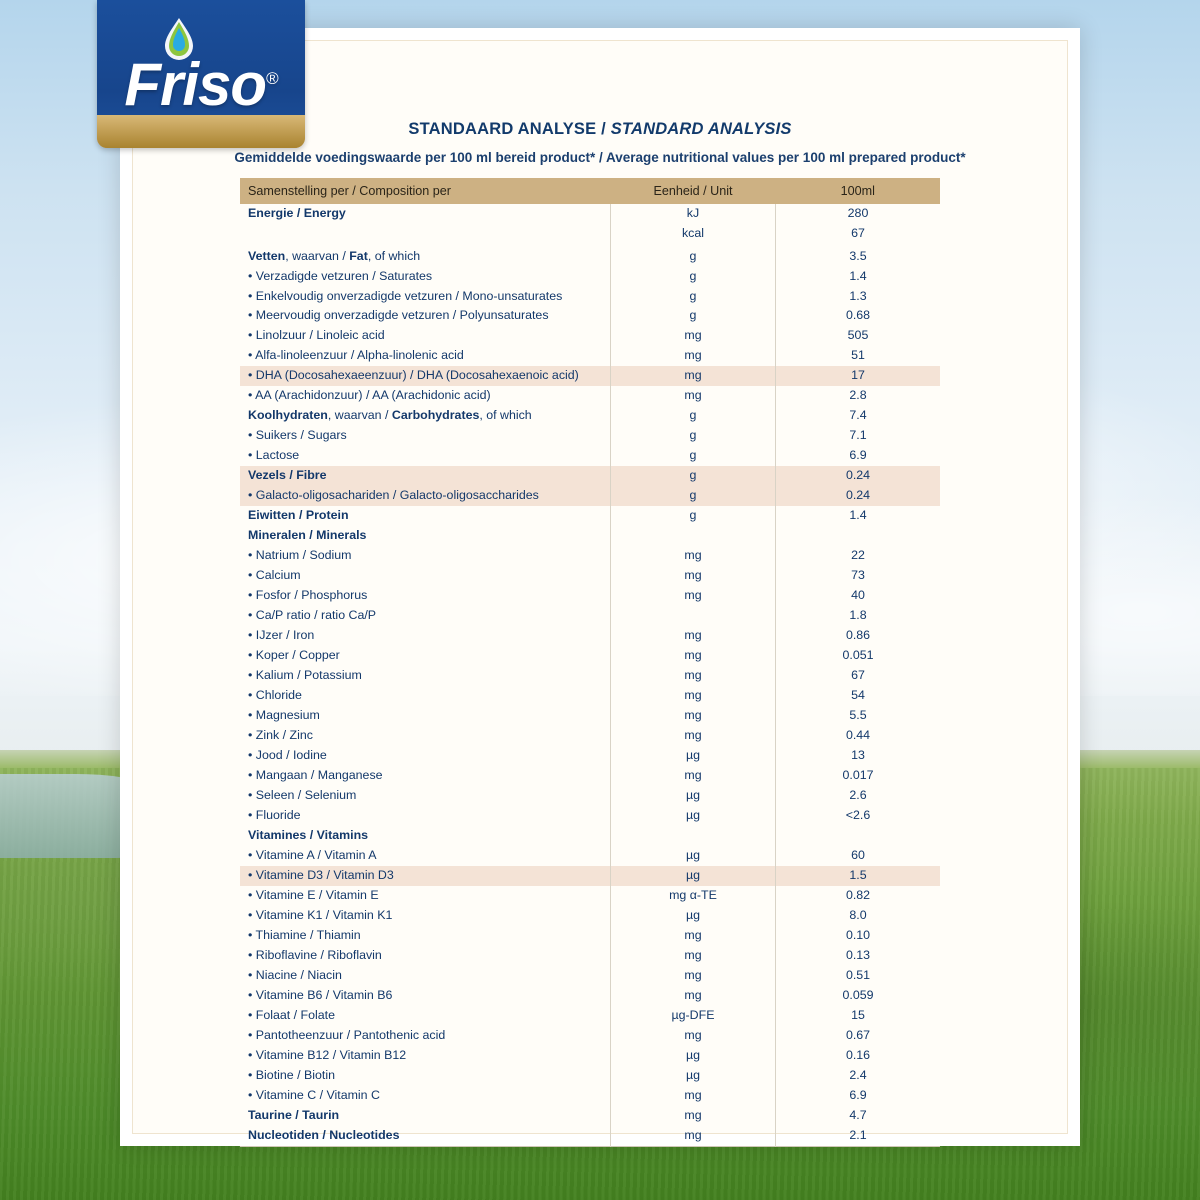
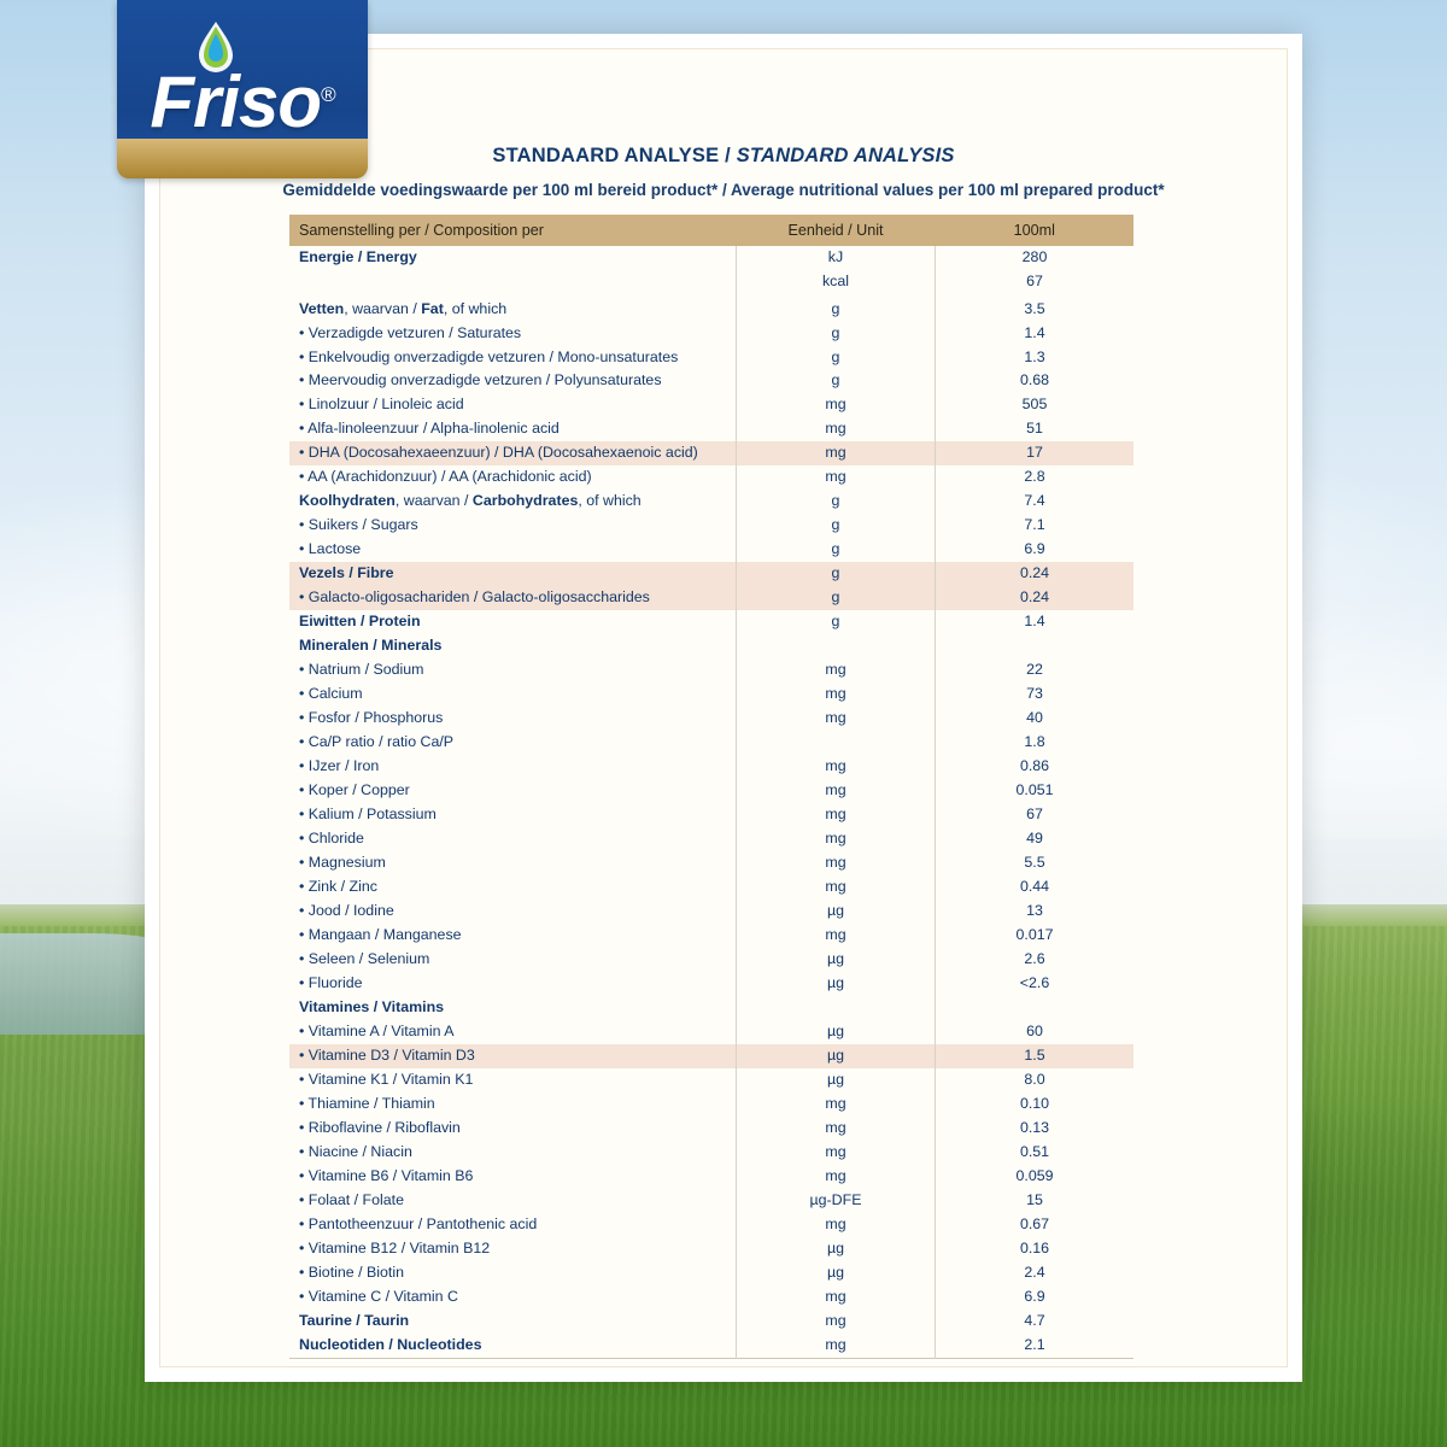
  STANDAARD ANALYSE / STANDARD ANALYSIS
  Gemiddelde voedingswaarde per 100 ml bereid product* / Average nutritional values per 100 ml prepared product*
  Samenstelling per / Composition per	Eenheid / Unit	100ml
  Energie / Energy	kJ	280
  	kcal	67
  Vetten, waarvan / Fat, of which	g	3.5
  • Verzadigde vetzuren / Saturates	g	1.4
  • Enkelvoudig onverzadigde vetzuren / Mono-unsaturates	g	1.3
  • Meervoudig onverzadigde vetzuren / Polyunsaturates	g	0.68
  • Linolzuur / Linoleic acid	mg	505
  • Alfa-linoleenzuur / Alpha-linolenic acid	mg	51
  • DHA (Docosahexaeenzuur) / DHA (Docosahexaenoic acid)	mg	17
  • AA (Arachidonzuur) / AA (Arachidonic acid)	mg	2.8
  Koolhydraten, waarvan / Carbohydrates, of which	g	7.4
  • Suikers / Sugars	g	7.1
  • Lactose	g	6.9
  Vezels / Fibre	g	0.24
  • Galacto-oligosachariden / Galacto-oligosaccharides	g	0.24
  Eiwitten / Protein	g	1.4
  Mineralen / Minerals
  • Natrium / Sodium	mg	22
  • Calcium	mg	73
  • Fosfor / Phosphorus	mg	40
  • Ca/P ratio / ratio Ca/P		1.8
  • IJzer / Iron	mg	0.86
  • Koper / Copper	mg	0.051
  • Kalium / Potassium	mg	67
- • Chloride	mg	54
+ • Chloride	mg	49
  • Magnesium	mg	5.5
  • Zink / Zinc	mg	0.44
  • Jood / Iodine	µg	13
  • Mangaan / Manganese	mg	0.017
  • Seleen / Selenium	µg	2.6
  • Fluoride	µg	<2.6
  Vitamines / Vitamins
  • Vitamine A / Vitamin A	µg	60
  • Vitamine D3 / Vitamin D3	µg	1.5
- • Vitamine E / Vitamin E	mg α-TE	0.82
  • Vitamine K1 / Vitamin K1	µg	8.0
  • Thiamine / Thiamin	mg	0.10
  • Riboflavine / Riboflavin	mg	0.13
  • Niacine / Niacin	mg	0.51
  • Vitamine B6 / Vitamin B6	mg	0.059
  • Folaat / Folate	µg-DFE	15
  • Pantotheenzuur / Pantothenic acid	mg	0.67
  • Vitamine B12 / Vitamin B12	µg	0.16
  • Biotine / Biotin	µg	2.4
  • Vitamine C / Vitamin C	mg	6.9
  Taurine / Taurin	mg	4.7
  Nucleotiden / Nucleotides	mg	2.1
  Friso®
